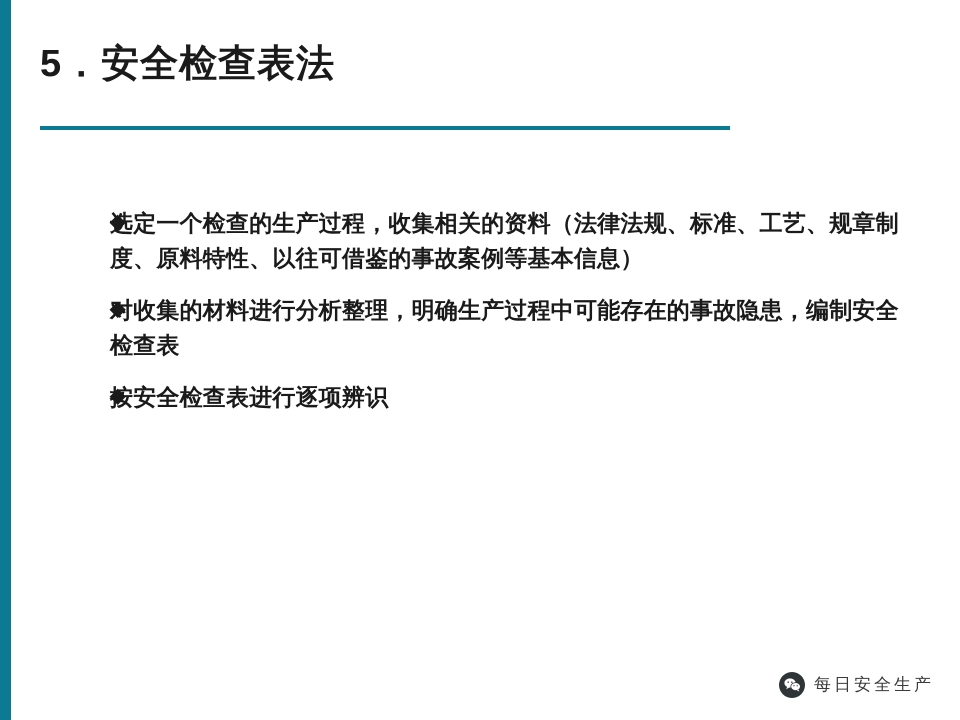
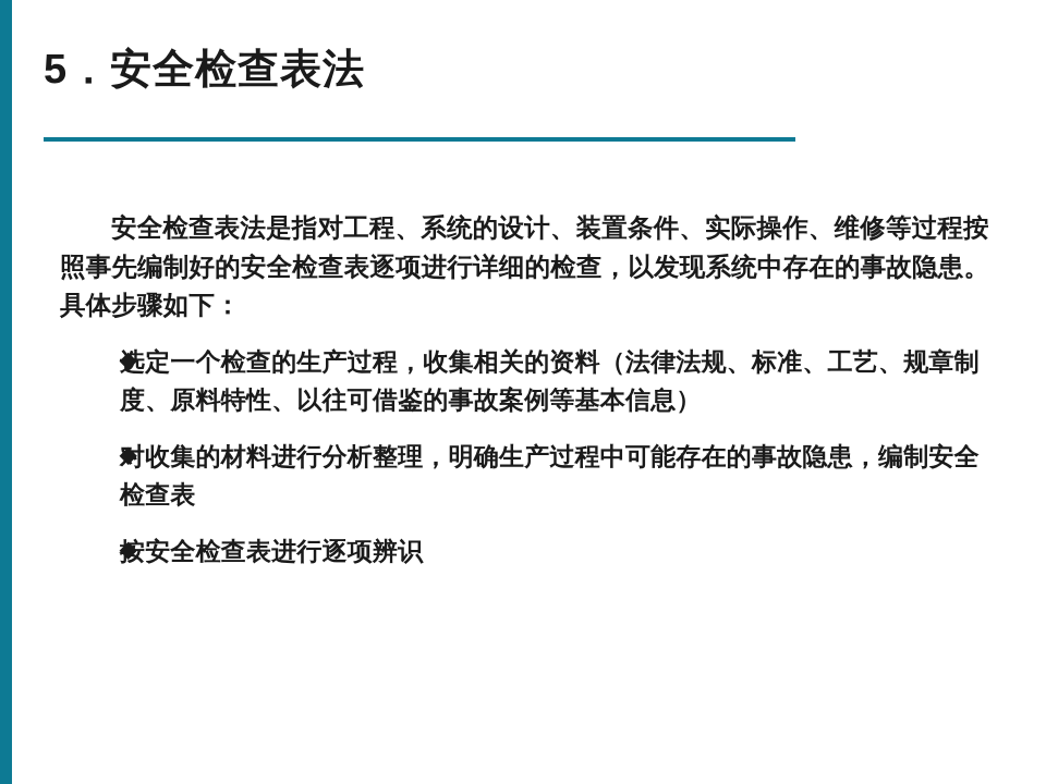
  5．安全检查表法
+ 安全检查表法是指对工程、系统的设计、装置条件、实际操作、维修等过程按照事先编制好的安全检查表逐项进行详细的检查，以发现系统中存在的事故隐患。具体步骤如下：
  ◆
  选定一个检查的生产过程，收集相关的资料（法律法规、标准、工艺、规章制度、原料特性、以往可借鉴的事故案例等基本信息）
  ◆
  对收集的材料进行分析整理，明确生产过程中可能存在的事故隐患，编制安全检查表
  ◆
  按安全检查表进行逐项辨识
- 每日安全生产
